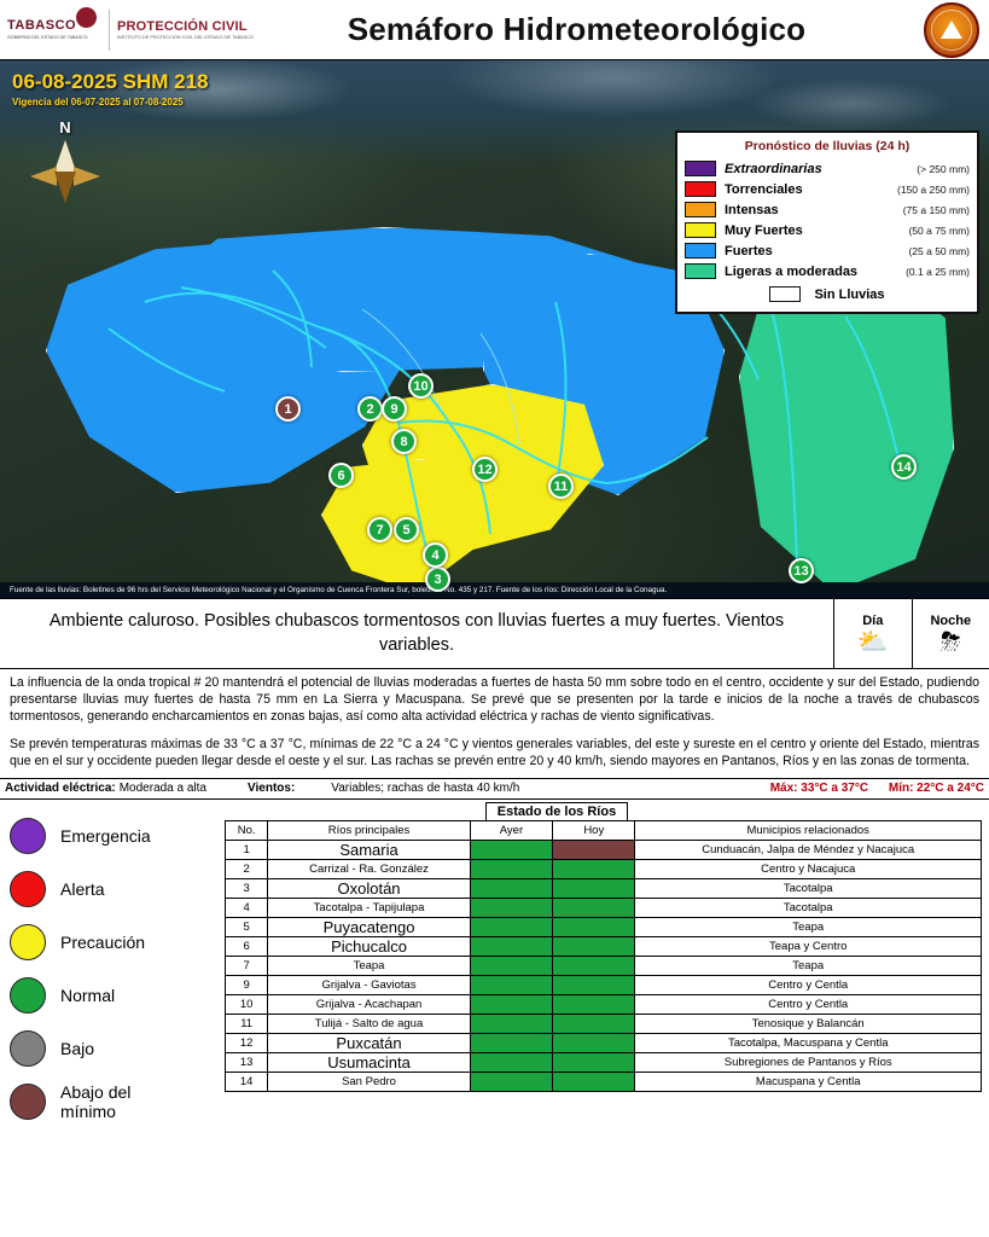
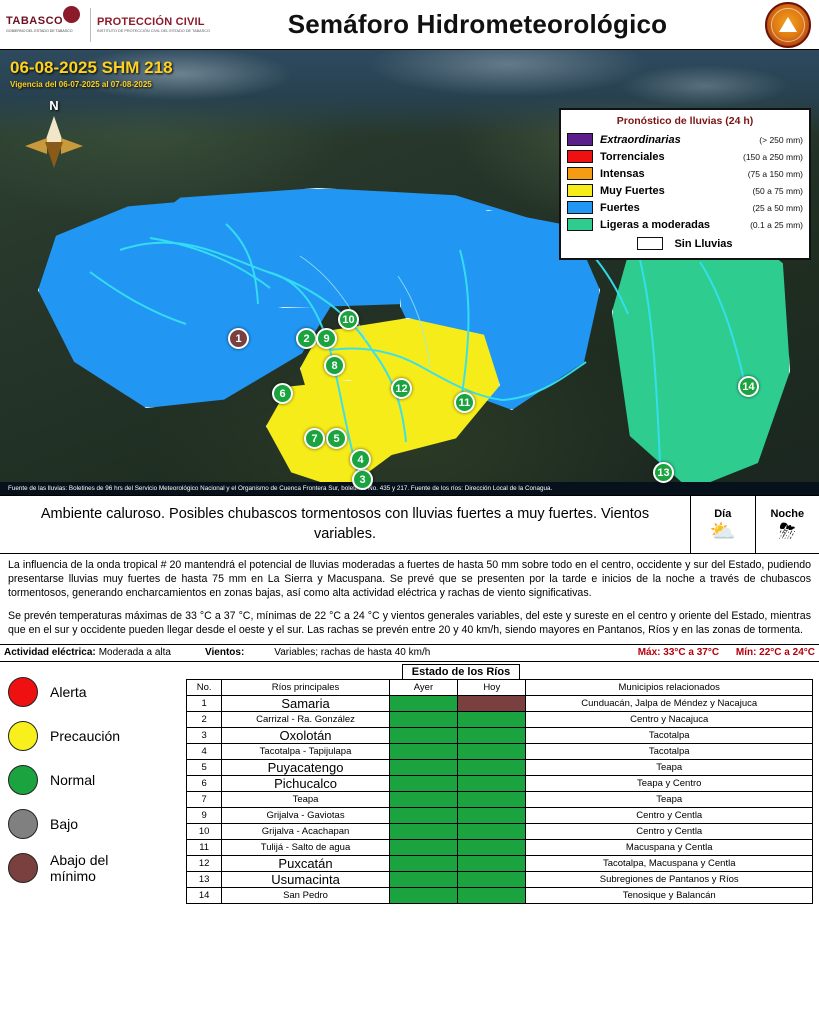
  TABASCO
  PROTECCIÓN CIVIL
  Semáforo Hidrometeorológico
  06-08-2025 SHM 218
  Vigencia del 06-07-2025 al 07-08-2025
  N
  Pronóstico de lluvias (24 h)
  Extraordinarias
  (> 250 mm)
  Torrenciales
  (150 a 250 mm)
  Intensas
  (75 a 150 mm)
  Muy Fuertes
  (50 a 75 mm)
  Fuertes
  (25 a 50 mm)
  Ligeras a moderadas
  (0.1 a 25 mm)
  Sin Lluvias
  1
  2
  3
  4
  5
  6
  7
  8
  9
  10
  11
  12
  13
  14
  Ambiente caluroso. Posibles chubascos tormentosos con lluvias fuertes a muy fuertes. Vientos variables.
  Día
  ⛅
  Noche
  ⛈
  La influencia de la onda tropical # 20 mantendrá el potencial de lluvias moderadas a fuertes de hasta 50 mm sobre todo en el centro, occidente y sur del Estado, pudiendo presentarse lluvias muy fuertes de hasta 75 mm en La Sierra y Macuspana. Se prevé que se presenten por la tarde e inicios de la noche a través de chubascos tormentosos, generando encharcamientos en zonas bajas, así como alta actividad eléctrica y rachas de viento significativas.
  Se prevén temperaturas máximas de 33 °C a 37 °C, mínimas de 22 °C a 24 °C y vientos generales variables, del este y sureste en el centro y oriente del Estado, mientras que en el sur y occidente pueden llegar desde el oeste y el sur. Las rachas se prevén entre 20 y 40 km/h, siendo mayores en Pantanos, Ríos y en las zonas de tormenta.
  Actividad eléctrica:
  Moderada a alta
  Vientos:
  Variables; rachas de hasta 40 km/h
  Máx: 33°C a 37°C Mín: 22°C a 24°C
- Emergencia
  Alerta
  Precaución
  Normal
  Bajo
  Abajo del mínimo
  Estado de los Ríos
  No.	Ríos principales	Ayer	Hoy	Municipios relacionados
  1	Samaria			Cunduacán, Jalpa de Méndez y Nacajuca
  2	Carrizal - Ra. González			Centro y Nacajuca
  3	Oxolotán			Tacotalpa
  4	Tacotalpa - Tapijulapa			Tacotalpa
  5	Puyacatengo			Teapa
  6	Pichucalco			Teapa y Centro
  7	Teapa			Teapa
  9	Grijalva - Gaviotas			Centro y Centla
  10	Grijalva - Acachapan			Centro y Centla
- 11	Tulijá - Salto de agua			Tenosique y Balancán
+ 11	Tulijá - Salto de agua			Macuspana y Centla
  12	Puxcatán			Tacotalpa, Macuspana y Centla
  13	Usumacinta			Subregiones de Pantanos y Ríos
- 14	San Pedro			Macuspana y Centla
+ 14	San Pedro			Tenosique y Balancán
